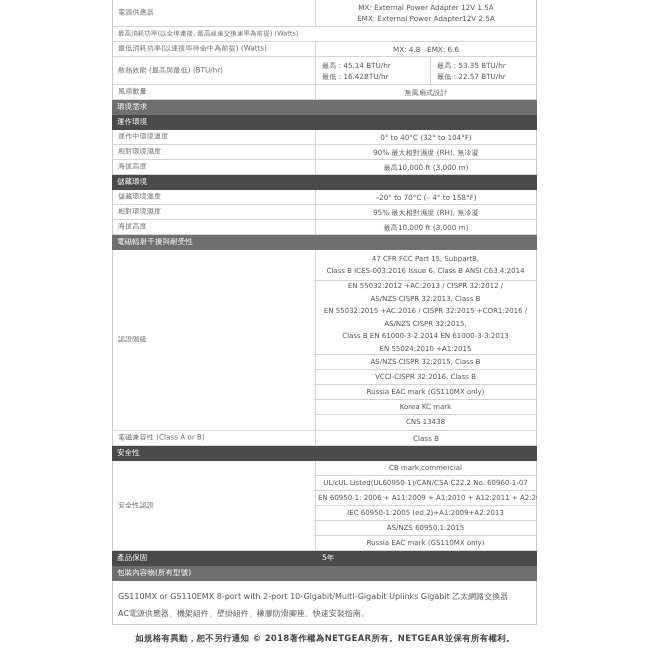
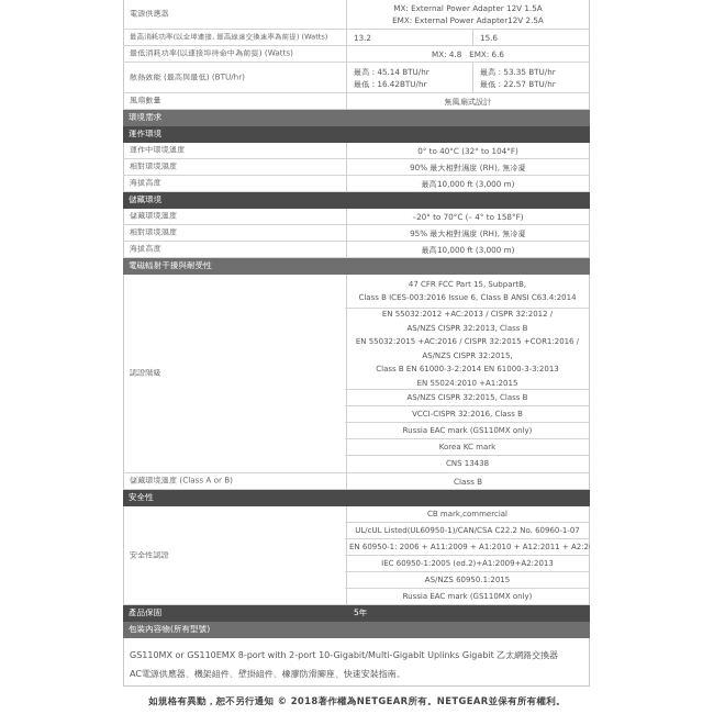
  電源供應器
  MX: External Power Adapter 12V 1.5A
  EMX: External Power Adapter12V 2.5A
  最高消耗功率(以全埠連接, 最高線速交換速率為前提) (Watts)
+ 13.2
+ 15.6
  最低消耗功率(以連接埠待命中為前提) (Watts)
  MX: 4.8 EMX: 6.6
  散熱效能 (最高與最低) (BTU/hr)
  最高 : 45.14 BTU/hr
  最低 : 16.42BTU/hr
  最高 : 53.35 BTU/hr
  最低 : 22.57 BTU/hr
  風扇數量
  無風扇式設計
  環境需求
  運作環境
  運作中環境溫度
  0° to 40°C (32° to 104°F)
  相對環境濕度
  90% 最大相對濕度 (RH), 無冷凝
  海拔高度
  最高10,000 ft (3,000 m)
  儲藏環境
  儲藏環境溫度
  –20° to 70°C (– 4° to 158°F)
  相對環境濕度
  95% 最大相對濕度 (RH), 無冷凝
  海拔高度
  最高10,000 ft (3,000 m)
  電磁輻射干擾與耐受性
  認證階級
  47 CFR FCC Part 15, SubpartB,
  Class B ICES-003:2016 Issue 6, Class B ANSI C63.4:2014
  EN 55032:2012 +AC:2013 / CISPR 32:2012 /
  AS/NZS CISPR 32:2013, Class B
  EN 55032:2015 +AC:2016 / CISPR 32:2015 +COR1:2016 /
  AS/NZS CISPR 32:2015,
  Class B EN 61000-3-2:2014 EN 61000-3-3:2013
  EN 55024:2010 +A1:2015
  AS/NZS CISPR 32:2015, Class B
  VCCI-CISPR 32:2016, Class B
  Russia EAC mark (GS110MX only)
  Korea KC mark
  CNS 13438
- 電磁兼容性 (Class A or B)
+ 儲藏環境溫度 (Class A or B)
  Class B
  安全性
  安全性認證
  CB mark,commercial
  UL/cUL Listed(UL60950-1)/CAN/CSA C22.2 No. 60960-1-07
  EN 60950-1: 2006 + A11:2009 + A1:2010 + A12:2011 + A2:2
  AS/NZS 60950.1:2015
  Russia EAC mark (GS110MX only)
  產品保固
  5年
  包裝內容物(所有型號)
  GS110MX or GS110EMX 8-port with 2-port 10-Gigabit/Multi-Gigabit Uplinks Gigabit 乙太網路交換器
  AC電源供應器、機架組件、壁掛組件、橡膠防滑腳座、快速安裝指南。
  如規格有異動，恕不另行通知 © 2018著作權為NETGEAR所有。NETGEAR並保有所有權利。
